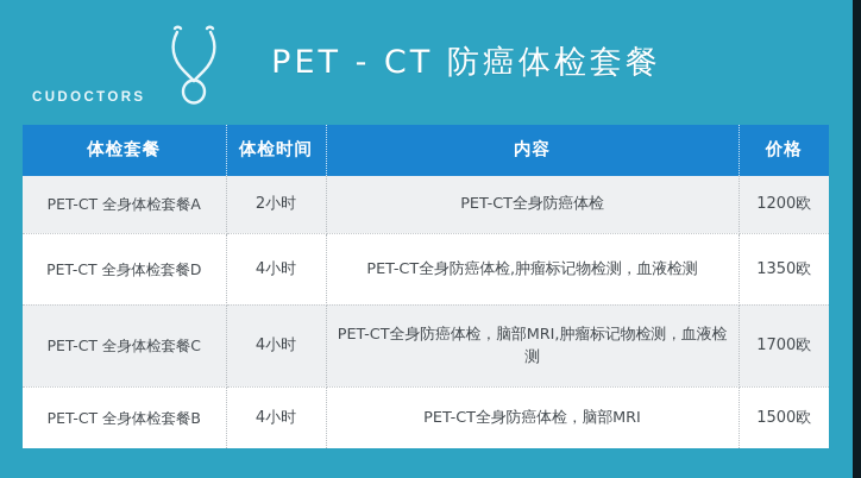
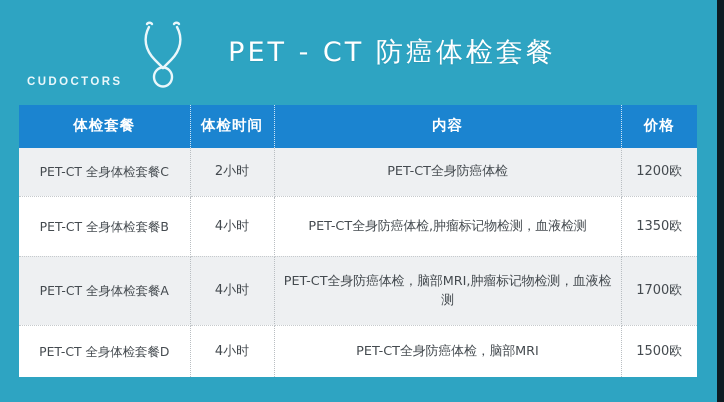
  CUDOCTORS
  PET - CT 防癌体检套餐
  体检套餐	体检时间	内容	价格
- PET-CT 全身体检套餐A	2小时	PET-CT全身防癌体检	1200欧
+ PET-CT 全身体检套餐C	2小时	PET-CT全身防癌体检	1200欧
- PET-CT 全身体检套餐D	4小时	PET-CT全身防癌体检,肿瘤标记物检测，血液检测	1350欧
+ PET-CT 全身体检套餐B	4小时	PET-CT全身防癌体检,肿瘤标记物检测，血液检测	1350欧
- PET-CT 全身体检套餐C	4小时	PET-CT全身防癌体检，脑部MRI,肿瘤标记物检测，血液检测	1700欧
+ PET-CT 全身体检套餐A	4小时	PET-CT全身防癌体检，脑部MRI,肿瘤标记物检测，血液检测	1700欧
- PET-CT 全身体检套餐B	4小时	PET-CT全身防癌体检，脑部MRI	1500欧
+ PET-CT 全身体检套餐D	4小时	PET-CT全身防癌体检，脑部MRI	1500欧
